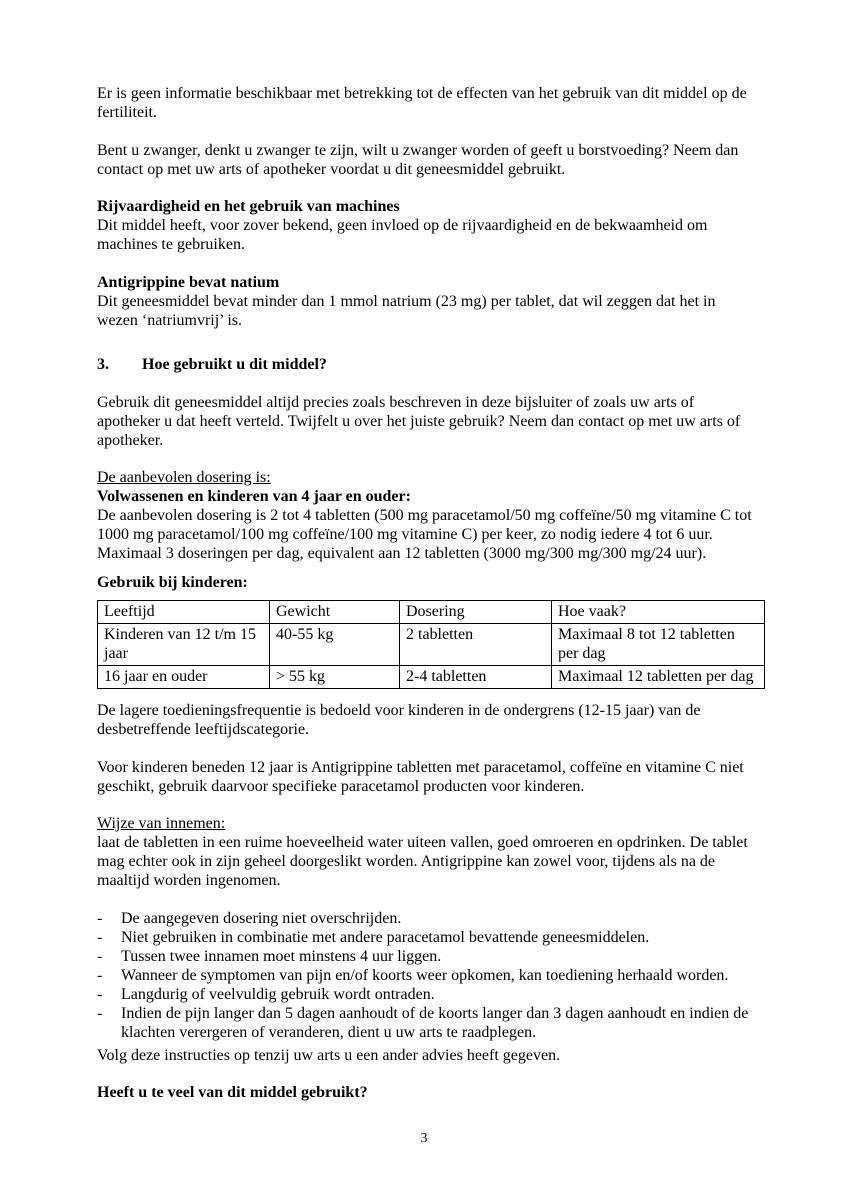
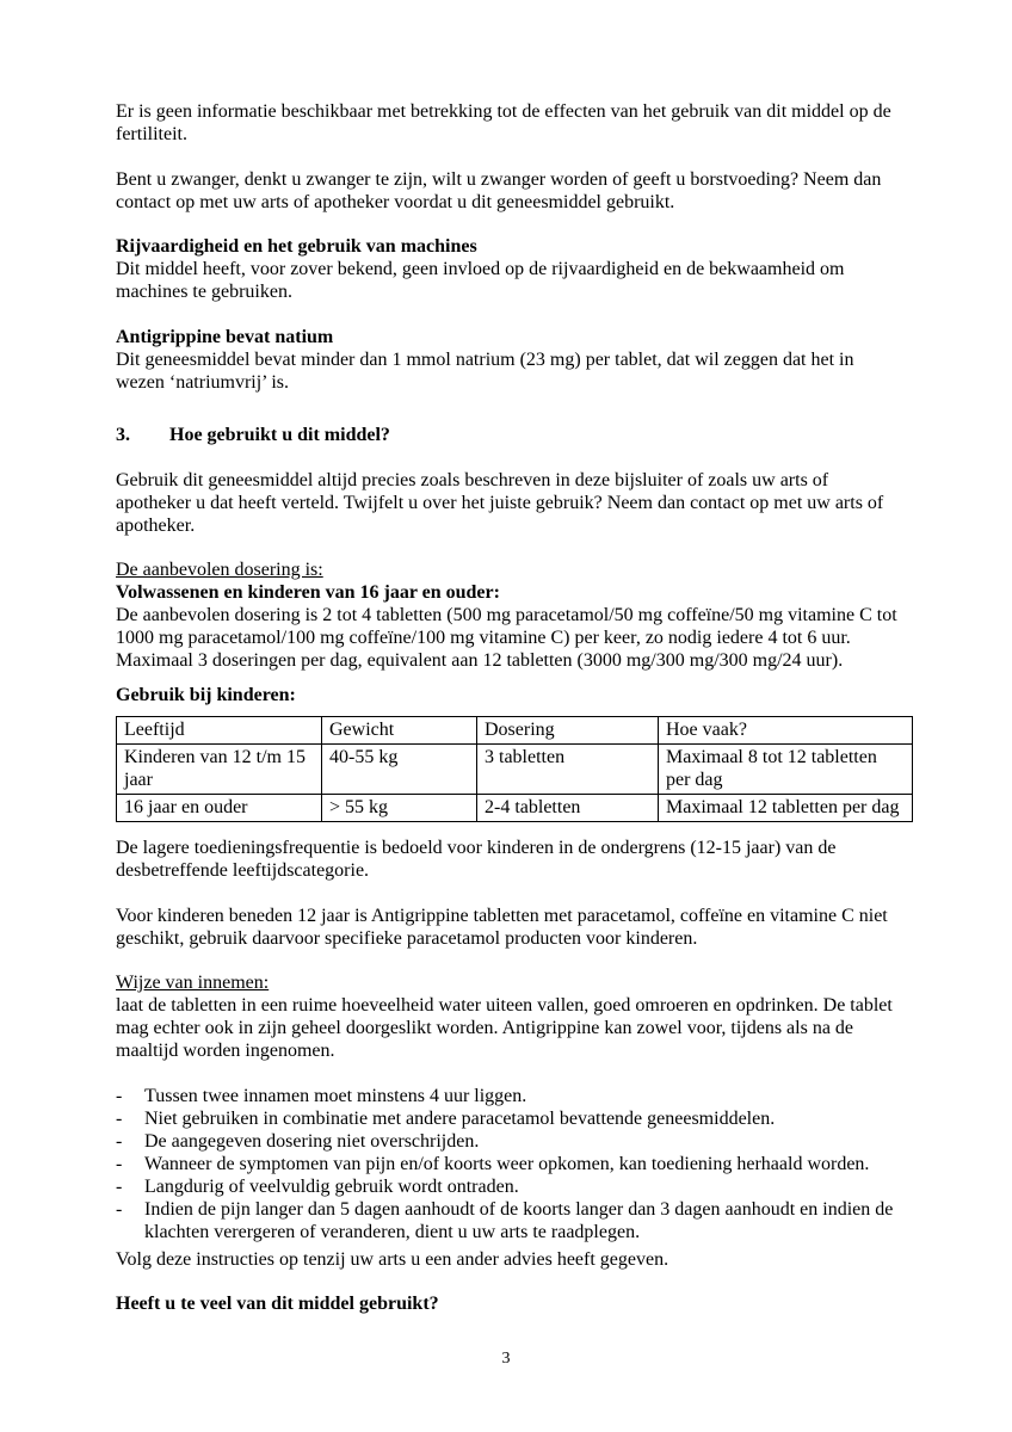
  Er is geen informatie beschikbaar met betrekking tot de effecten van het gebruik van dit middel op de
  fertiliteit.
  Bent u zwanger, denkt u zwanger te zijn, wilt u zwanger worden of geeft u borstvoeding? Neem dan
  contact op met uw arts of apotheker voordat u dit geneesmiddel gebruikt.
  Rijvaardigheid en het gebruik van machines
  Dit middel heeft, voor zover bekend, geen invloed op de rijvaardigheid en de bekwaamheid om
  machines te gebruiken.
  Antigrippine bevat natium
  Dit geneesmiddel bevat minder dan 1 mmol natrium (23 mg) per tablet, dat wil zeggen dat het in
  wezen ‘natriumvrij’ is.
  3.
  Hoe gebruikt u dit middel?
  Gebruik dit geneesmiddel altijd precies zoals beschreven in deze bijsluiter of zoals uw arts of
  apotheker u dat heeft verteld. Twijfelt u over het juiste gebruik? Neem dan contact op met uw arts of
  apotheker.
  De aanbevolen dosering is:
- Volwassenen en kinderen van 4 jaar en ouder:
+ Volwassenen en kinderen van 16 jaar en ouder:
  De aanbevolen dosering is 2 tot 4 tabletten (500 mg paracetamol/50 mg coffeïne/50 mg vitamine C tot
  1000 mg paracetamol/100 mg coffeïne/100 mg vitamine C) per keer, zo nodig iedere 4 tot 6 uur.
  Maximaal 3 doseringen per dag, equivalent aan 12 tabletten (3000 mg/300 mg/300 mg/24 uur).
  Gebruik bij kinderen:
  Leeftijd	Gewicht	Dosering	Hoe vaak?
- Kinderen van 12 t/m 15 jaar	40-55 kg	2 tabletten	Maximaal 8 tot 12 tabletten per dag
+ Kinderen van 12 t/m 15 jaar	40-55 kg	3 tabletten	Maximaal 8 tot 12 tabletten per dag
  16 jaar en ouder	> 55 kg	2-4 tabletten	Maximaal 12 tabletten per dag
  De lagere toedieningsfrequentie is bedoeld voor kinderen in de ondergrens (12-15 jaar) van de
  desbetreffende leeftijdscategorie.
  Voor kinderen beneden 12 jaar is Antigrippine tabletten met paracetamol, coffeïne en vitamine C niet
  geschikt, gebruik daarvoor specifieke paracetamol producten voor kinderen.
  Wijze van innemen:
  laat de tabletten in een ruime hoeveelheid water uiteen vallen, goed omroeren en opdrinken. De tablet
  mag echter ook in zijn geheel doorgeslikt worden. Antigrippine kan zowel voor, tijdens als na de
  maaltijd worden ingenomen.
  -
- De aangegeven dosering niet overschrijden.
+ Tussen twee innamen moet minstens 4 uur liggen.
  -
  Niet gebruiken in combinatie met andere paracetamol bevattende geneesmiddelen.
  -
- Tussen twee innamen moet minstens 4 uur liggen.
+ De aangegeven dosering niet overschrijden.
  -
  Wanneer de symptomen van pijn en/of koorts weer opkomen, kan toediening herhaald worden.
  -
  Langdurig of veelvuldig gebruik wordt ontraden.
  -
  Indien de pijn langer dan 5 dagen aanhoudt of de koorts langer dan 3 dagen aanhoudt en indien de
  klachten verergeren of veranderen, dient u uw arts te raadplegen.
  Volg deze instructies op tenzij uw arts u een ander advies heeft gegeven.
  Heeft u te veel van dit middel gebruikt?
  3
